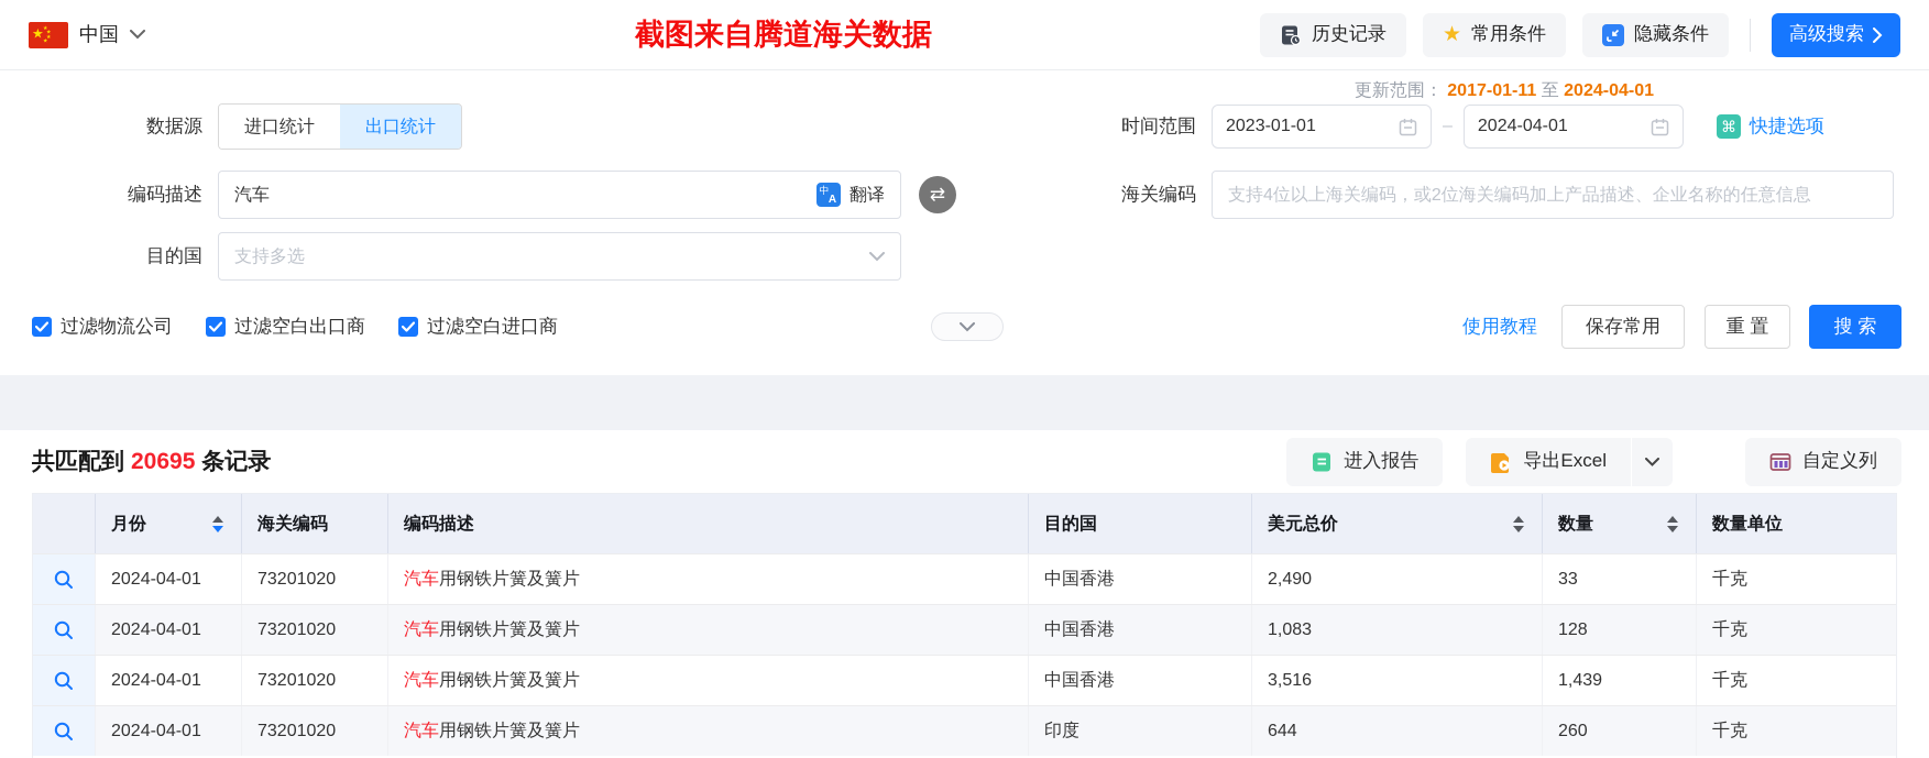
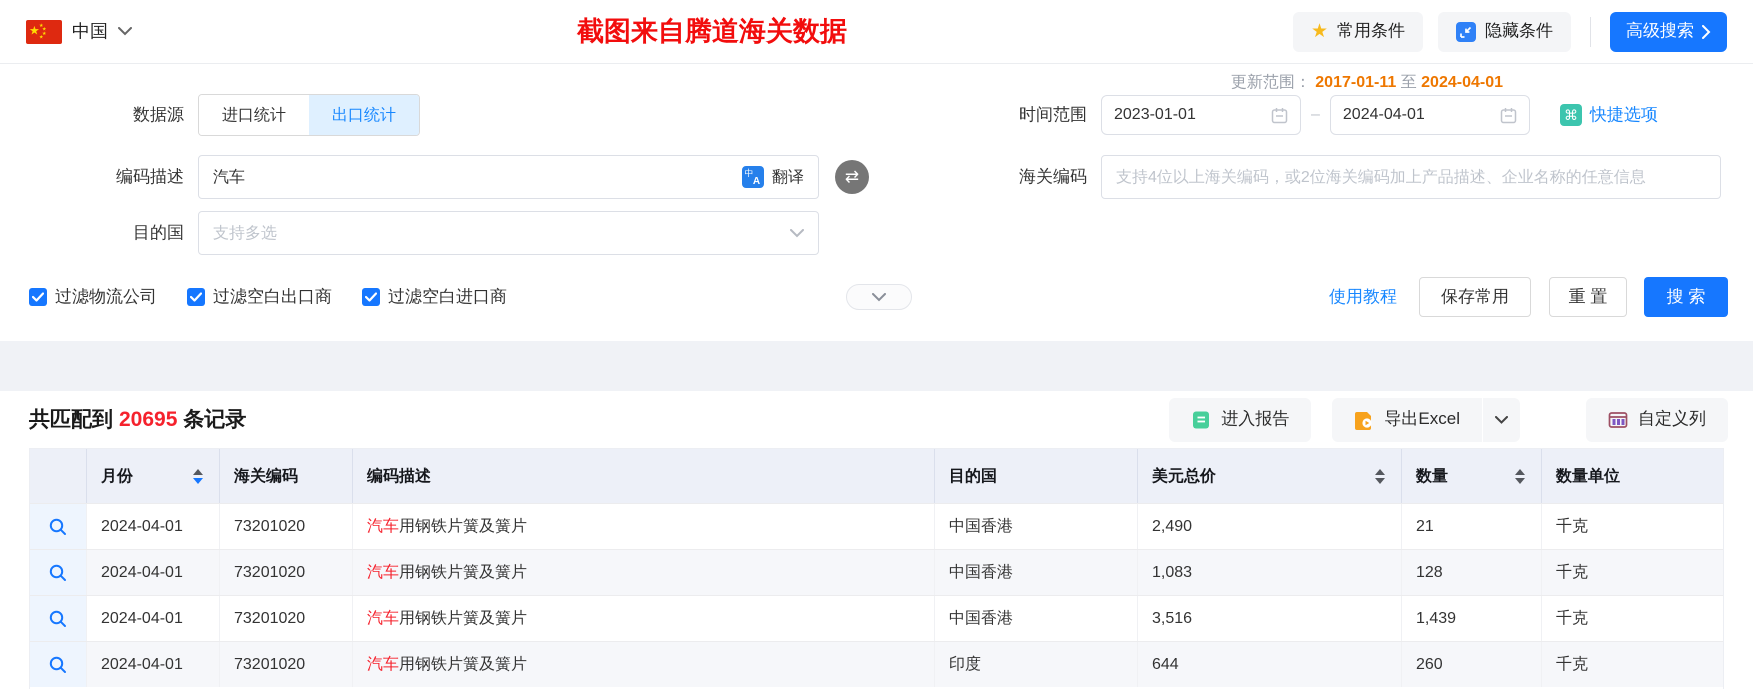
  ★
  中国
  截图来自腾道海关数据
- 历史记录
  ★
  常用条件
  隐藏条件
  高级搜索
  更新范围： 2017-01-11 至 2024-04-01
  数据源
  进口统计
  出口统计
  时间范围
  2023-01-01
  –
  2024-04-01
  ⌘
  快捷选项
  编码描述
  汽车
  中
  A
  翻译
  ⇄
  海关编码
  支持4位以上海关编码，或2位海关编码加上产品描述、企业名称的任意信息
  目的国
  支持多选
  过滤物流公司
  过滤空白出口商
  过滤空白进口商
  使用教程
  保存常用
  重 置
  搜 索
  共匹配到 20695 条记录
  进入报告
  导出Excel
  自定义列
  月份
  海关编码
  编码描述
  目的国
  美元总价
  数量
  数量单位
  2024-04-01
  73201020
  汽车
  用钢铁片簧及簧片
  中国香港
  2,490
- 33
+ 21
  千克
  2024-04-01
  73201020
  汽车
  用钢铁片簧及簧片
  中国香港
  1,083
  128
  千克
  2024-04-01
  73201020
  汽车
  用钢铁片簧及簧片
  中国香港
  3,516
  1,439
  千克
  2024-04-01
  73201020
  汽车
  用钢铁片簧及簧片
  印度
  644
  260
  千克
